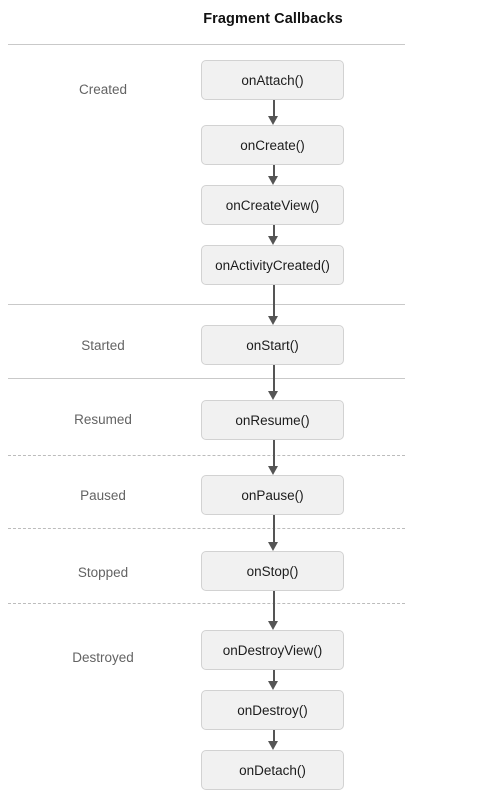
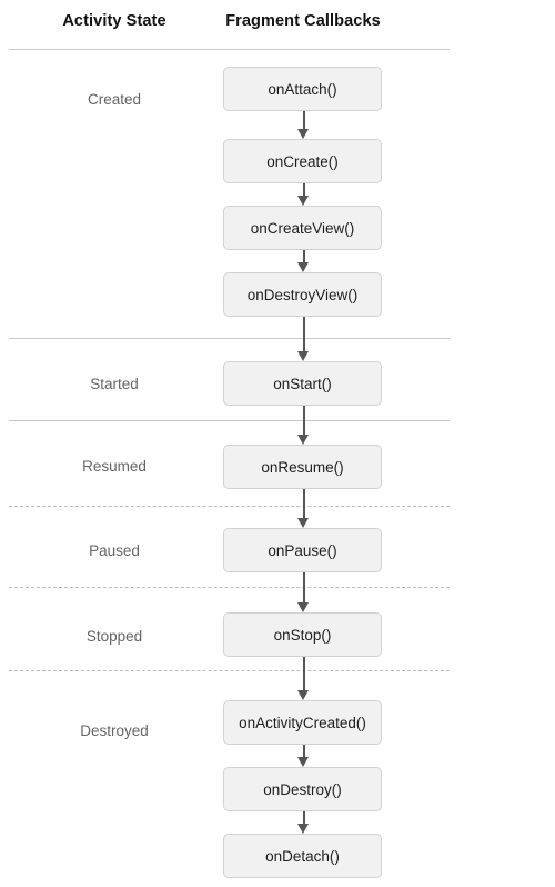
+ Activity State
  Fragment Callbacks
  Created
  Started
  Resumed
  Paused
  Stopped
  Destroyed
  onAttach()
  onCreate()
  onCreateView()
- onActivityCreated()
+ onDestroyView()
  onStart()
  onResume()
  onPause()
  onStop()
- onDestroyView()
+ onActivityCreated()
  onDestroy()
  onDetach()
